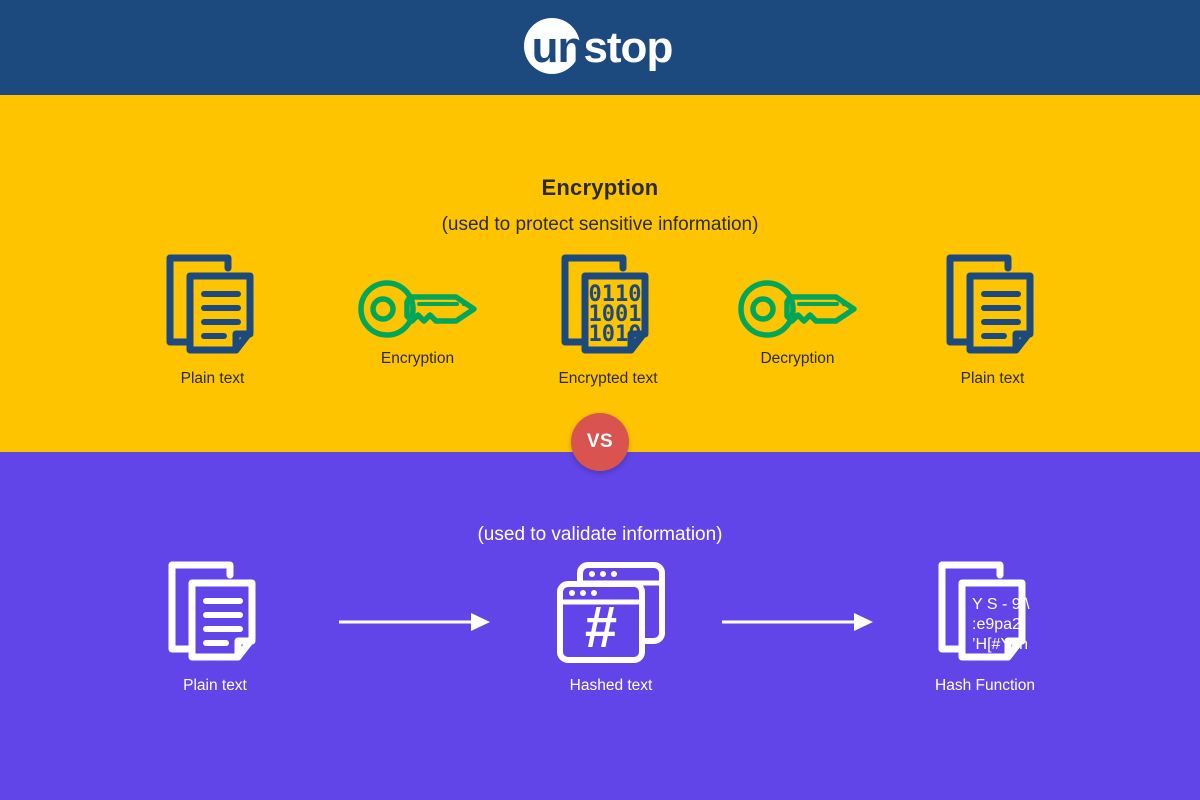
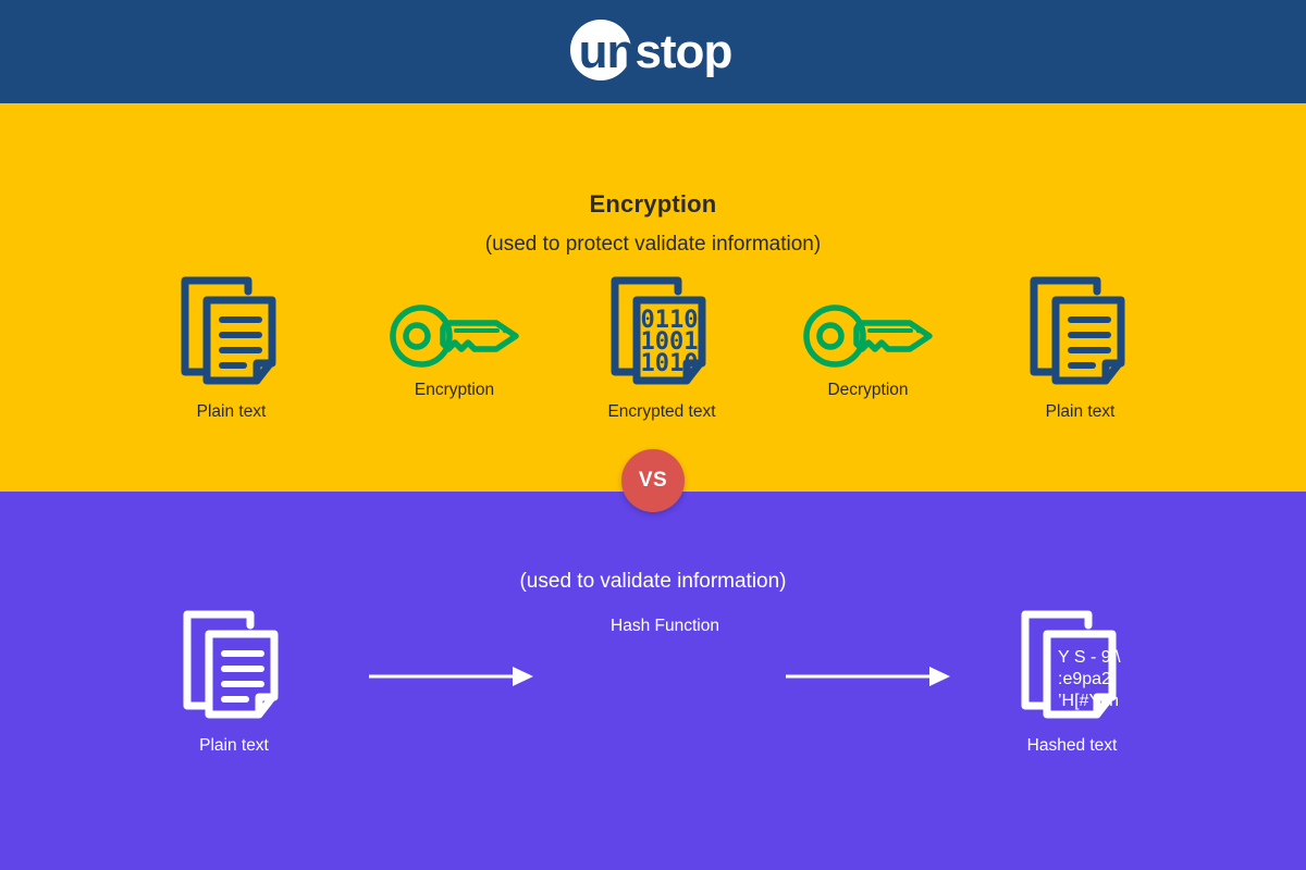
  un
  stop
  Encryption
- (used to protect sensitive information)
+ (used to protect validate information)
  Plain text
  Encryption
  0110
  1001
  1010
  Encrypted text
  Decryption
  Plain text
  VS
  (used to validate information)
  Plain text
- #
- Hashed text
+ Hash Function
  Y S - 9 \
  :e9pa2]
  ’H[#Ykh
- Hash Function
+ Hashed text
